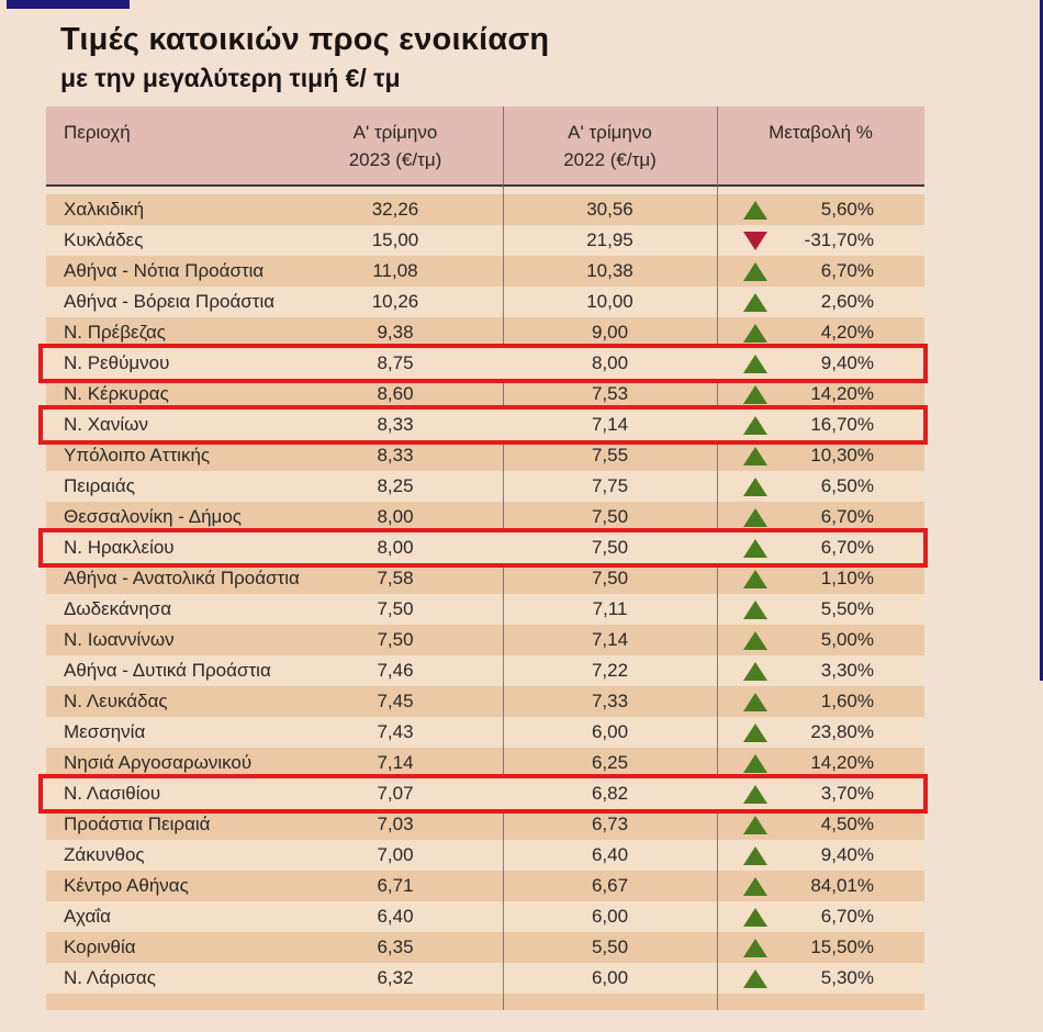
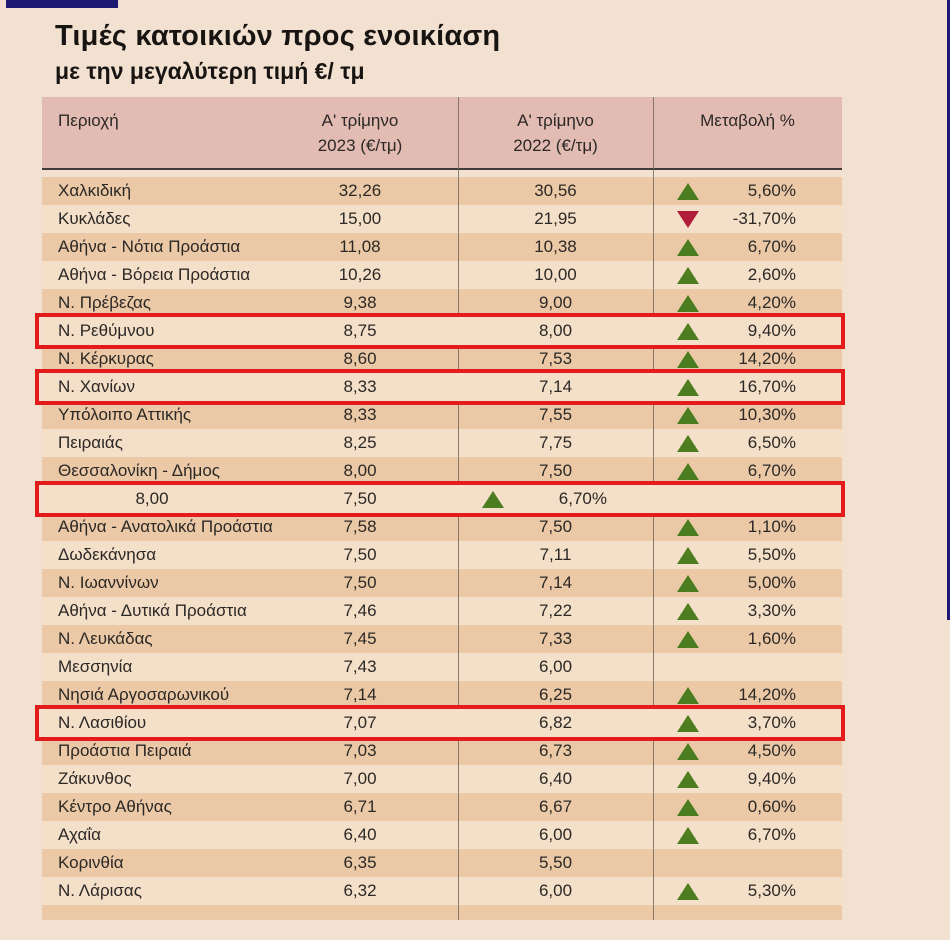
  Τιμές κατοικιών προς ενοικίαση
  με την μεγαλύτερη τιμή €/ τμ
  Περιοχή
  Α' τρίμηνο
  2023 (€/τμ)
  Α' τρίμηνο
  2022 (€/τμ)
  Μεταβολή %
  Χαλκιδική
  32,26
  30,56
  5,60%
  Κυκλάδες
  15,00
  21,95
  -31,70%
  Αθήνα - Νότια Προάστια
  11,08
  10,38
  6,70%
  Αθήνα - Βόρεια Προάστια
  10,26
  10,00
  2,60%
  Ν. Πρέβεζας
  9,38
  9,00
  4,20%
  Ν. Ρεθύμνου
  8,75
  8,00
  9,40%
  Ν. Κέρκυρας
  8,60
  7,53
  14,20%
  Ν. Χανίων
  8,33
  7,14
  16,70%
  Υπόλοιπο Αττικής
  8,33
  7,55
  10,30%
  Πειραιάς
  8,25
  7,75
  6,50%
  Θεσσαλονίκη - Δήμος
  8,00
  7,50
  6,70%
- Ν. Ηρακλείου
  8,00
  7,50
  6,70%
  Αθήνα - Ανατολικά Προάστια
  7,58
  7,50
  1,10%
  Δωδεκάνησα
  7,50
  7,11
  5,50%
  Ν. Ιωαννίνων
  7,50
  7,14
  5,00%
  Αθήνα - Δυτικά Προάστια
  7,46
  7,22
  3,30%
  Ν. Λευκάδας
  7,45
  7,33
  1,60%
  Μεσσηνία
  7,43
  6,00
- 23,80%
  Νησιά Αργοσαρωνικού
  7,14
  6,25
  14,20%
  Ν. Λασιθίου
  7,07
  6,82
  3,70%
  Προάστια Πειραιά
  7,03
  6,73
  4,50%
  Ζάκυνθος
  7,00
  6,40
  9,40%
  Κέντρο Αθήνας
  6,71
  6,67
- 84,01%
+ 0,60%
  Αχαΐα
  6,40
  6,00
  6,70%
  Κορινθία
  6,35
  5,50
- 15,50%
  Ν. Λάρισας
  6,32
  6,00
  5,30%
